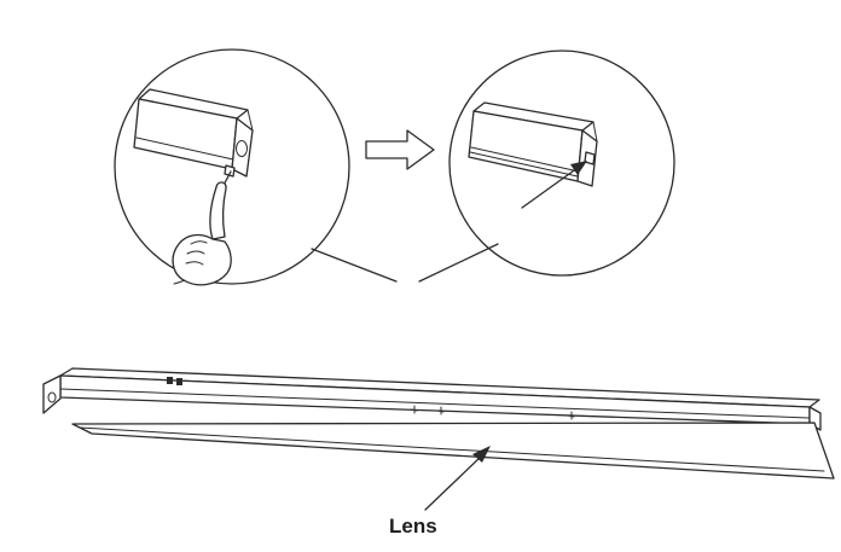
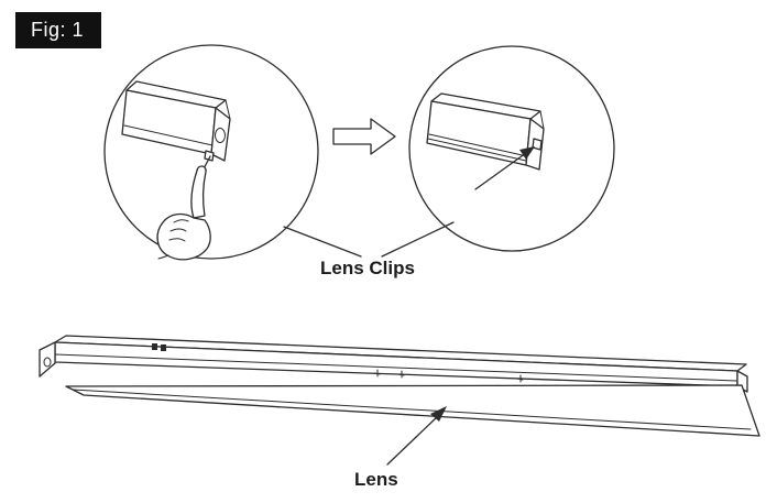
+ Fig: 1
+ Lens Clips
  Lens
